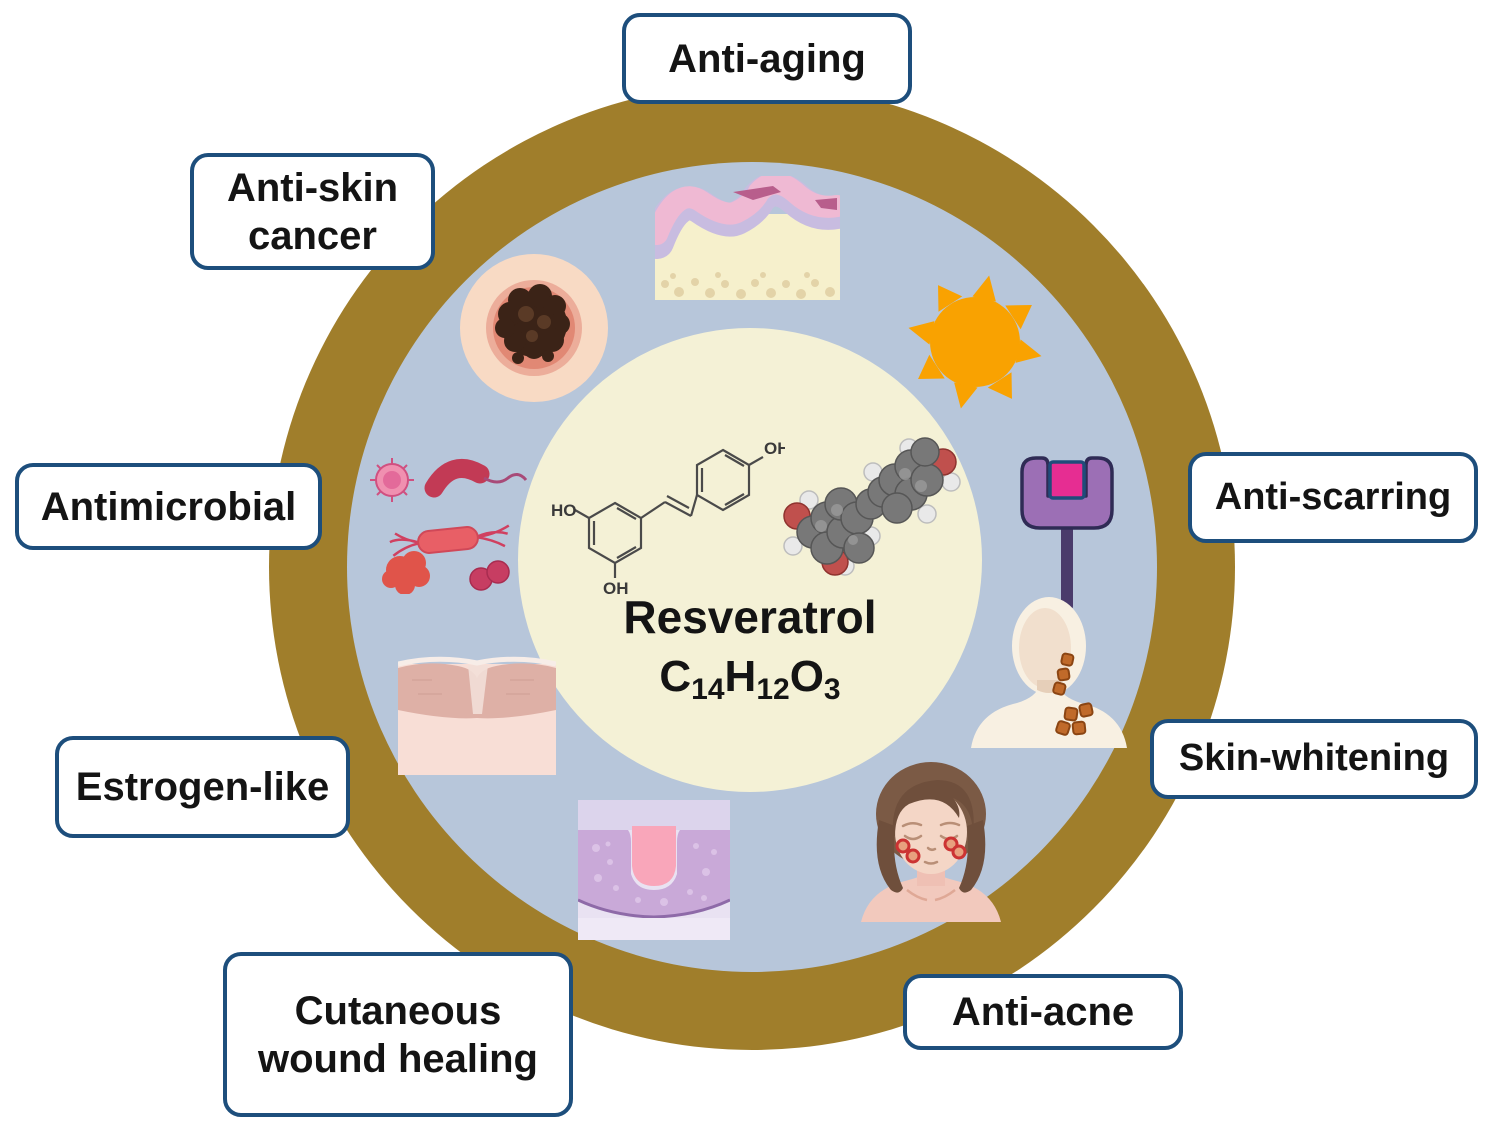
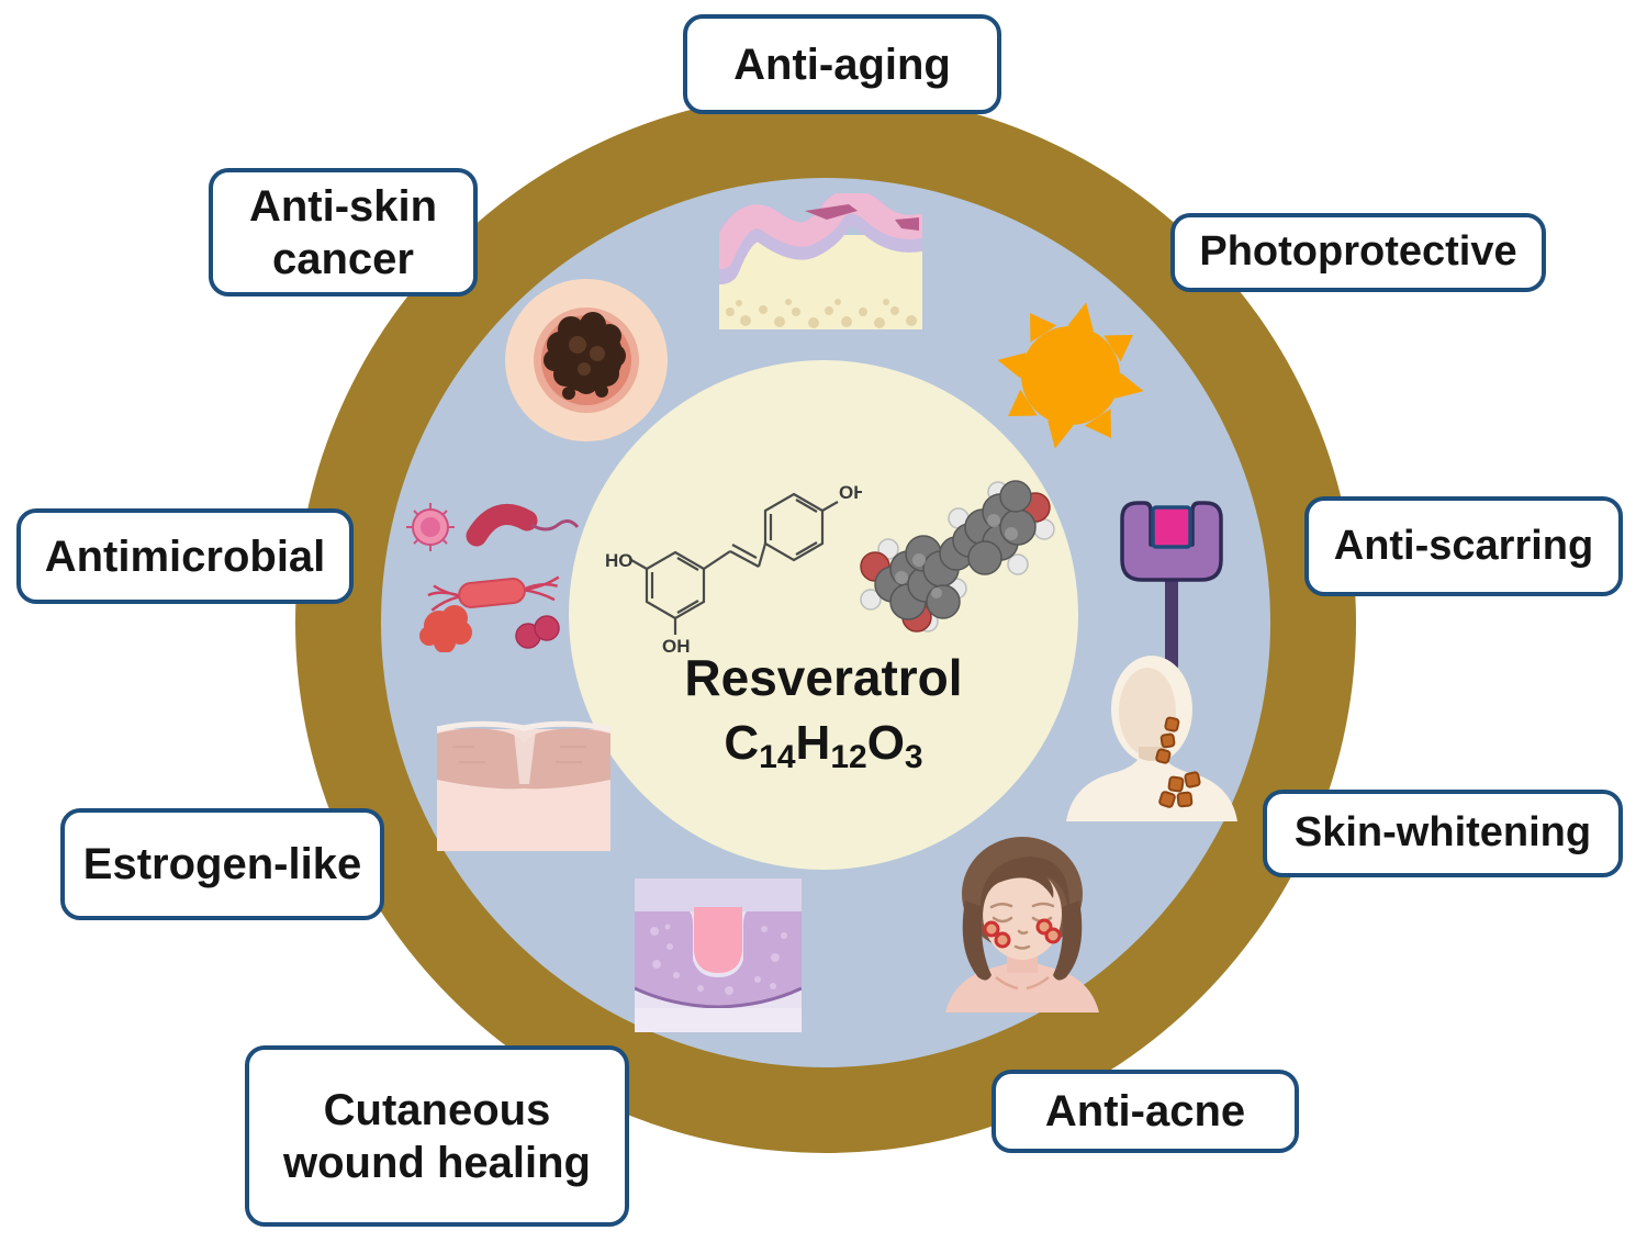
  HO
  OH
  OH
  Resveratrol
  C14H12O3
  Anti-aging
+ Photoprotective
  Anti-scarring
  Skin-whitening
  Anti-acne
  Cutaneous wound healing
  Estrogen-like
  Antimicrobial
  Anti-skin cancer
